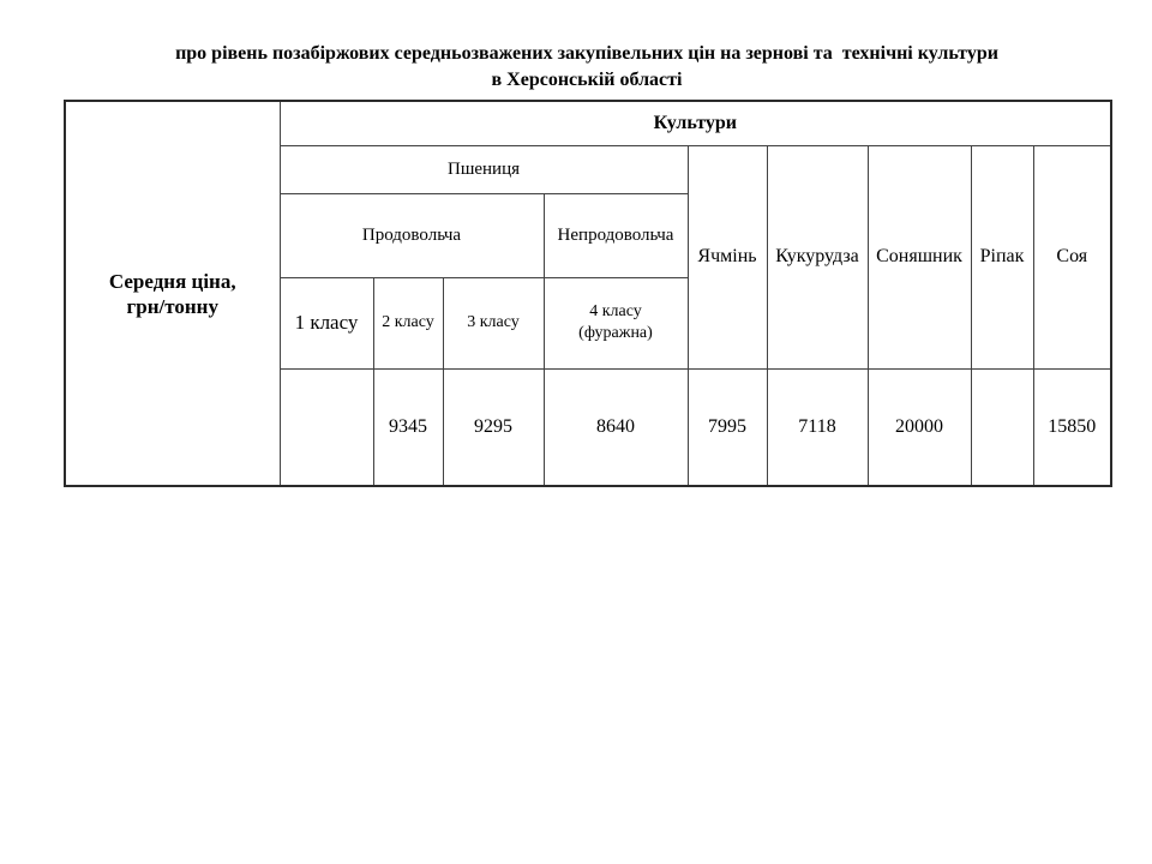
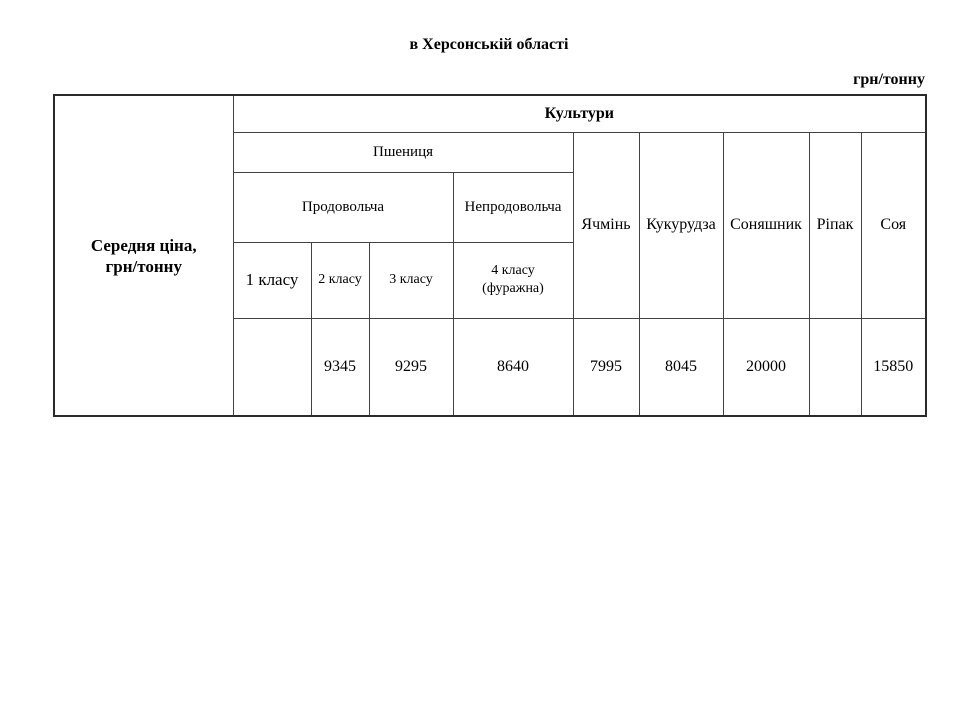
- про рівень позабіржових середньозважених закупівельних цін на зернові та технічні культури
  в Херсонській області
+ грн/тонну
  Середня ціна, грн/тонну	Культури
  Пшениця	Ячмінь	Кукурудза	Соняшник	Ріпак	Соя
  Продовольча	Непродовольча
  1 класу	2 класу	3 класу	4 класу (фуражна)
- 	9345	9295	8640	7995	7118	20000		15850
+ 	9345	9295	8640	7995	8045	20000		15850
